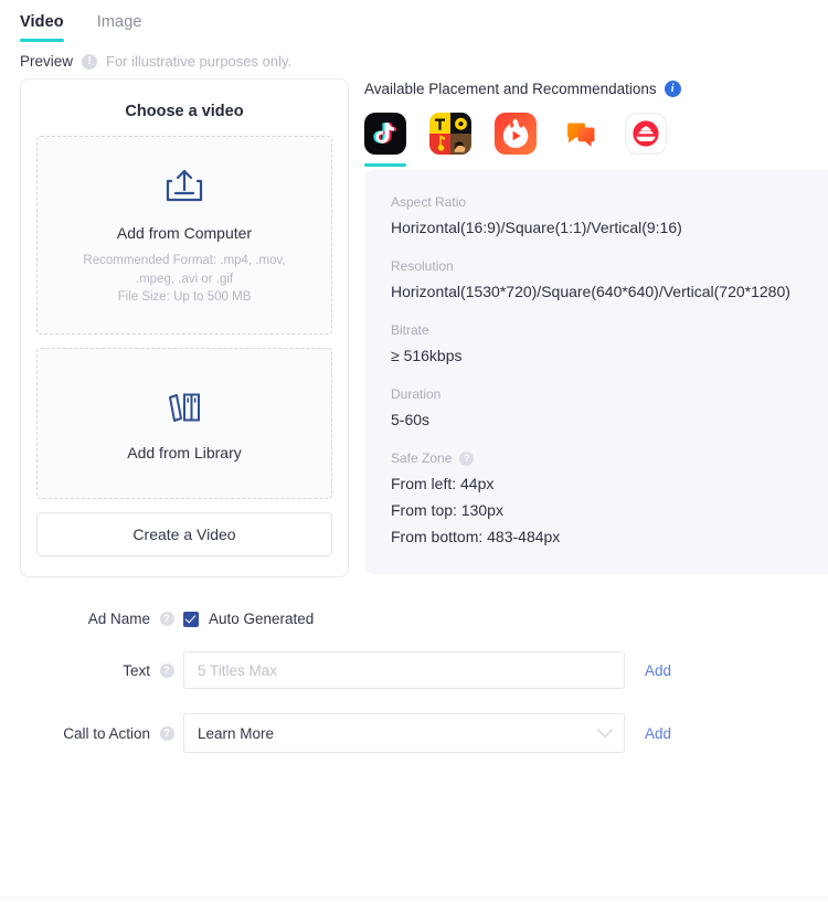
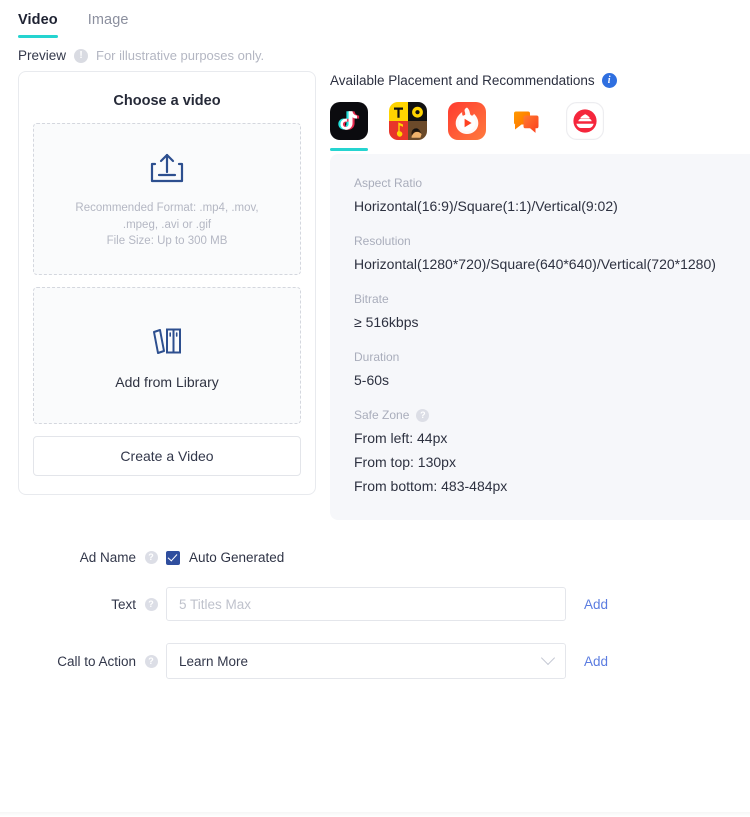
  Video
  Image
  Preview
  !
  For illustrative purposes only.
  Choose a video
- Add from Computer
  Recommended Format: .mp4, .mov,
  .mpeg, .avi or .gif
- File Size: Up to 500 MB
+ File Size: Up to 300 MB
  Add from Library
  Create a Video
  Available Placement and Recommendations
  i
  Aspect Ratio
- Horizontal(16:9)/Square(1:1)/Vertical(9:16)
+ Horizontal(16:9)/Square(1:1)/Vertical(9:02)
  Resolution
- Horizontal(1530*720)/Square(640*640)/Vertical(720*1280)
+ Horizontal(1280*720)/Square(640*640)/Vertical(720*1280)
  Bitrate
  ≥ 516kbps
  Duration
  5-60s
  Safe Zone
  ?
  From left: 44px
  From top: 130px
  From bottom: 483-484px
  Ad Name
  ?
  Auto Generated
  Text
  ?
  5 Titles Max
  Add
  Call to Action
  ?
  Learn More
  Add
